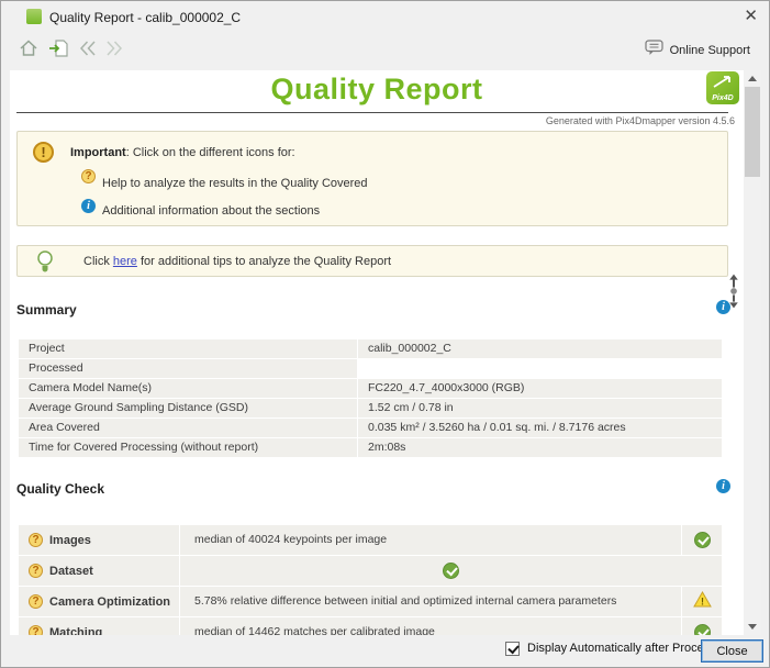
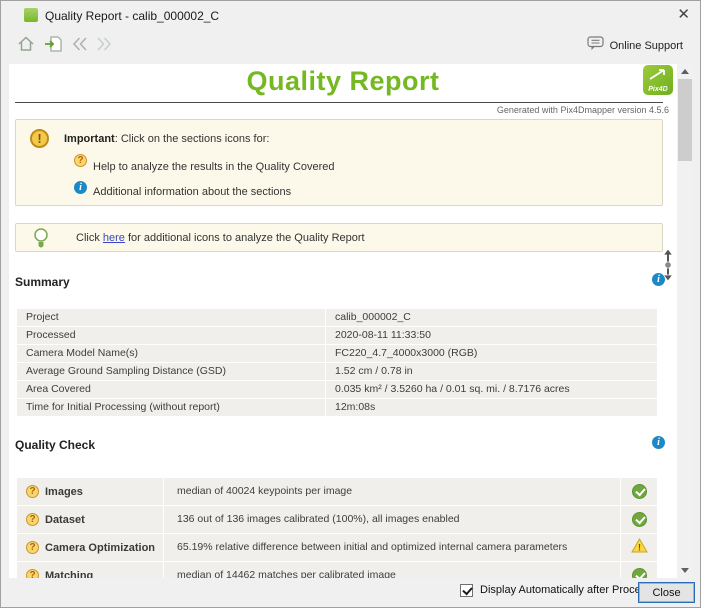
  Quality Report - calib_000002_C
  ✕
  Online Support
  Quality Report
  Generated with Pix4Dmapper version 4.5.6
  !
- Important: Click on the different icons for:
+ Important: Click on the sections icons for:
  ?
  Help to analyze the results in the Quality Covered
  i
  Additional information about the sections
- Click here for additional tips to analyze the Quality Report
+ Click here for additional icons to analyze the Quality Report
  Summary
  i
  Project
  calib_000002_C
  Processed
+ 2020-08-11 11:33:50
  Camera Model Name(s)
  FC220_4.7_4000x3000 (RGB)
  Average Ground Sampling Distance (GSD)
  1.52 cm / 0.78 in
  Area Covered
  0.035 km² / 3.5260 ha / 0.01 sq. mi. / 8.7176 acres
- Time for Covered Processing (without report)
+ Time for Initial Processing (without report)
- 2m:08s
+ 12m:08s
  Quality Check
  i
  ?
  Images
  median of 40024 keypoints per image
  ?
  Dataset
+ 136 out of 136 images calibrated (100%), all images enabled
  ?
  Camera Optimization
- 5.78% relative difference between initial and optimized internal camera parameters
+ 65.19% relative difference between initial and optimized internal camera parameters
  !
  ?
  Matching
  median of 14462 matches per calibrated image
  Display Automatically after Proc
  Close
